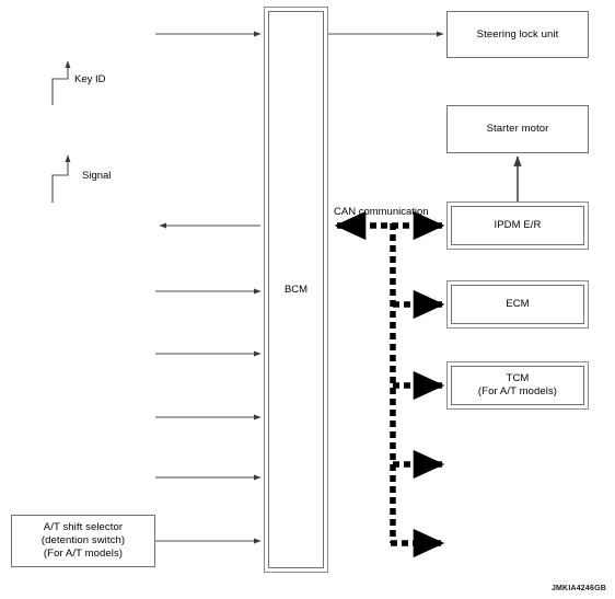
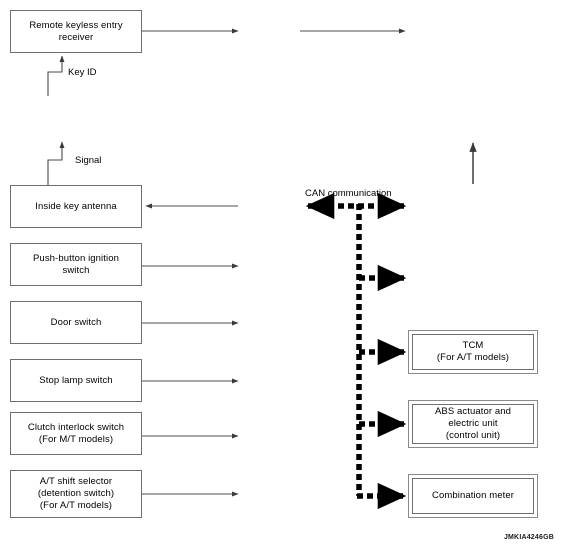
+ Remote keyless entry
+ receiver
+ Inside key antenna
+ Push-button ignition
+ switch
+ Door switch
+ Stop lamp switch
+ Clutch interlock switch
+ (For M/T models)
  A/T shift selector
  (detention switch)
  (For A/T models)
- BCM
- Steering lock unit
- Starter motor
- IPDM E/R
- ECM
  TCM
  (For A/T models)
+ ABS actuator and
+ electric unit
+ (control unit)
+ Combination meter
  Key ID
  Signal
  CAN communication
